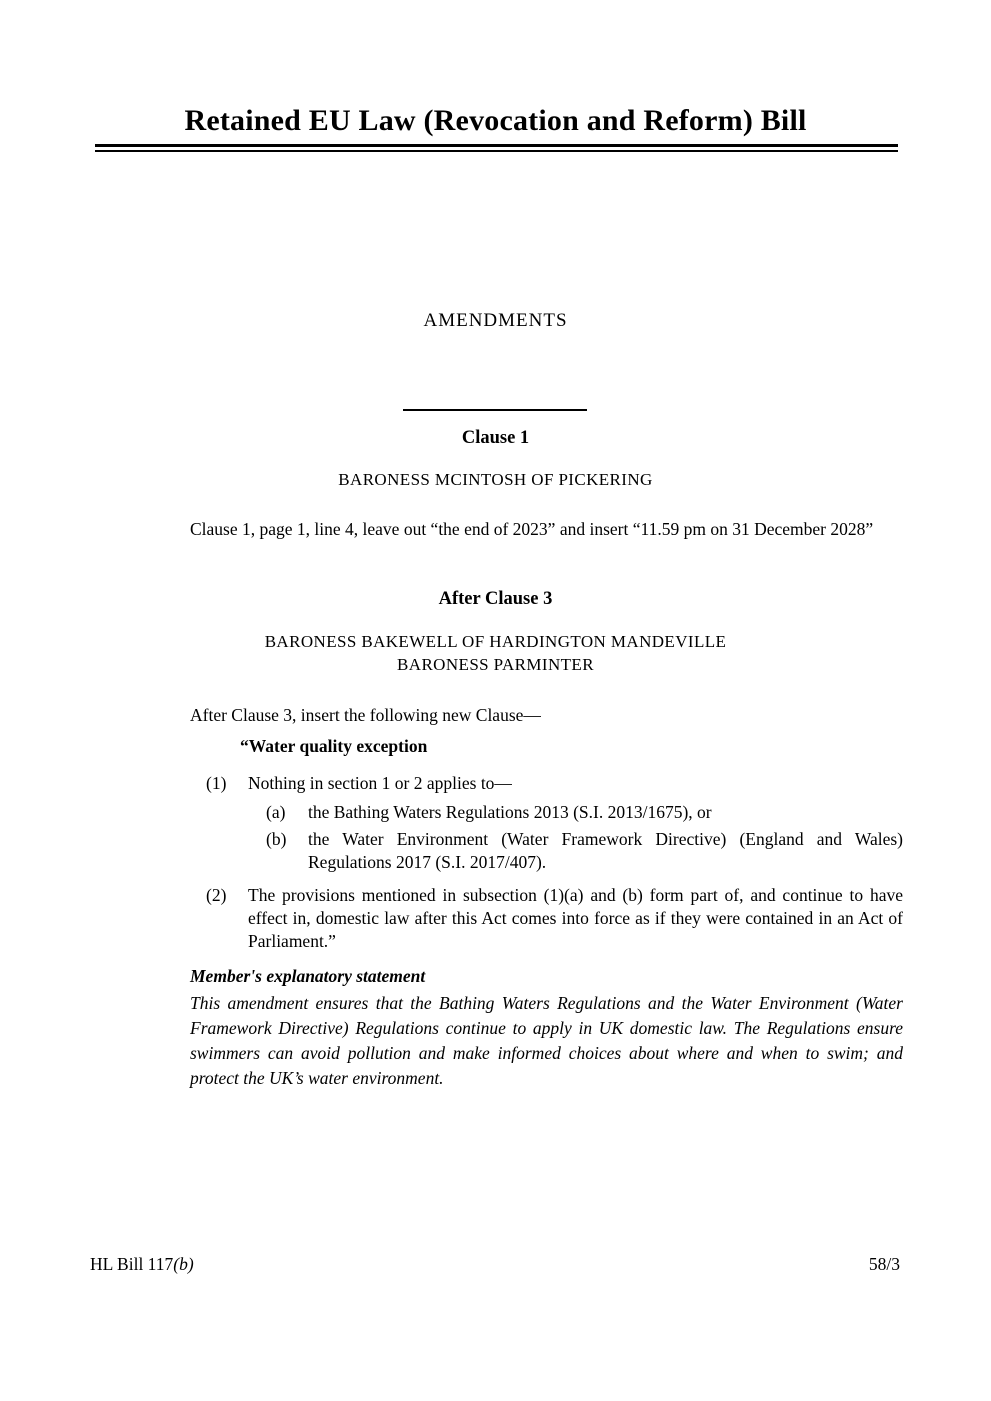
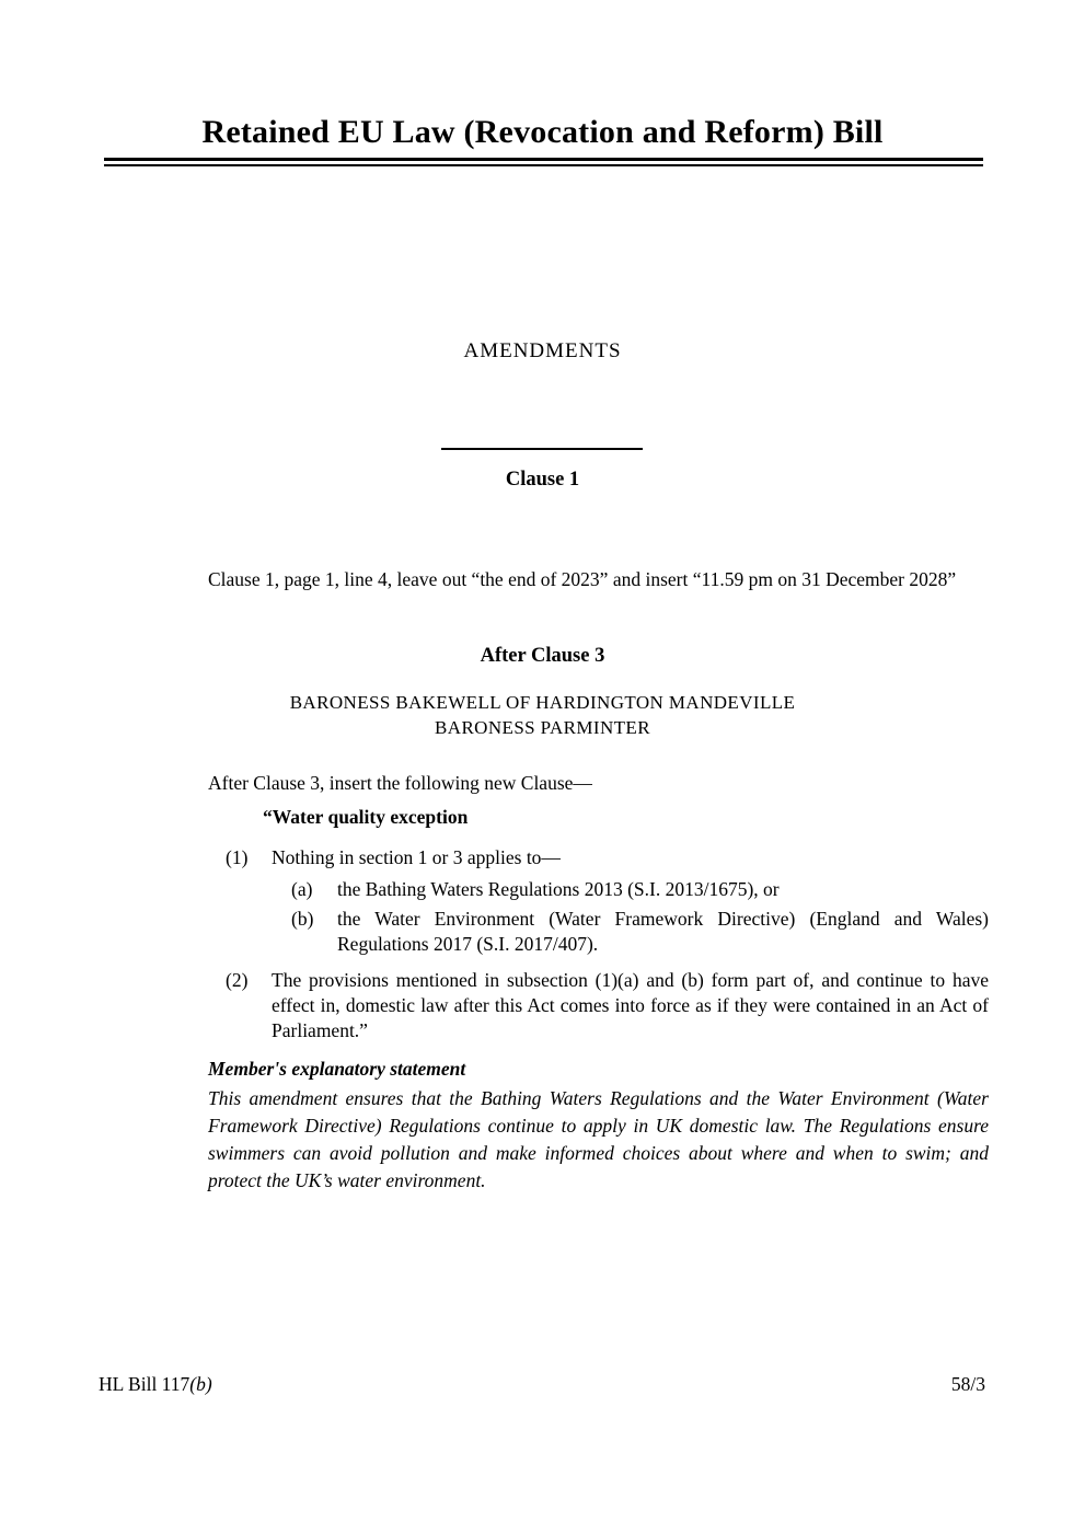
  Retained EU Law (Revocation and Reform) Bill
  AMENDMENTS
  Clause 1
- BARONESS MCINTOSH OF PICKERING
  Clause 1, page 1, line 4, leave out “the end of 2023” and insert “11.59 pm on 31 December 2028”
  After Clause 3
  BARONESS BAKEWELL OF HARDINGTON MANDEVILLE
  BARONESS PARMINTER
  After Clause 3, insert the following new Clause—
  “Water quality exception
  (1)
- Nothing in section 1 or 2 applies to—
+ Nothing in section 1 or 3 applies to—
  (a)
  the Bathing Waters Regulations 2013 (S.I. 2013/1675), or
  (b)
  the Water Environment (Water Framework Directive) (England and Wales) Regulations 2017 (S.I. 2017/407).
  (2)
  The provisions mentioned in subsection (1)(a) and (b) form part of, and continue to have effect in, domestic law after this Act comes into force as if they were contained in an Act of Parliament.”
  Member's explanatory statement
  This amendment ensures that the Bathing Waters Regulations and the Water Environment (Water Framework Directive) Regulations continue to apply in UK domestic law. The Regulations ensure swimmers can avoid pollution and make informed choices about where and when to swim; and protect the UK’s water environment.
  HL Bill 117(b)
  58/3
